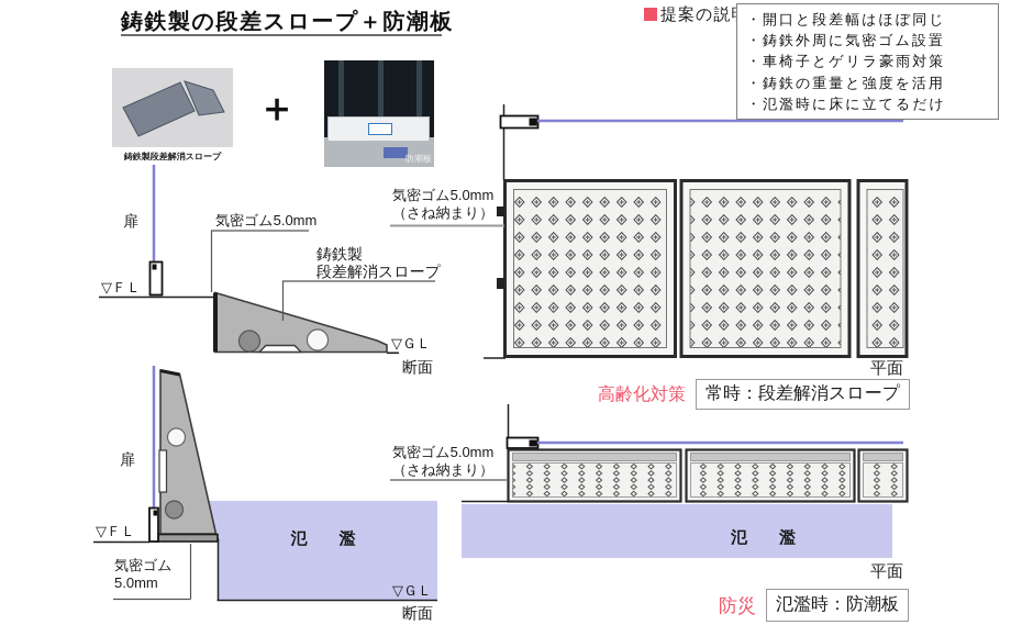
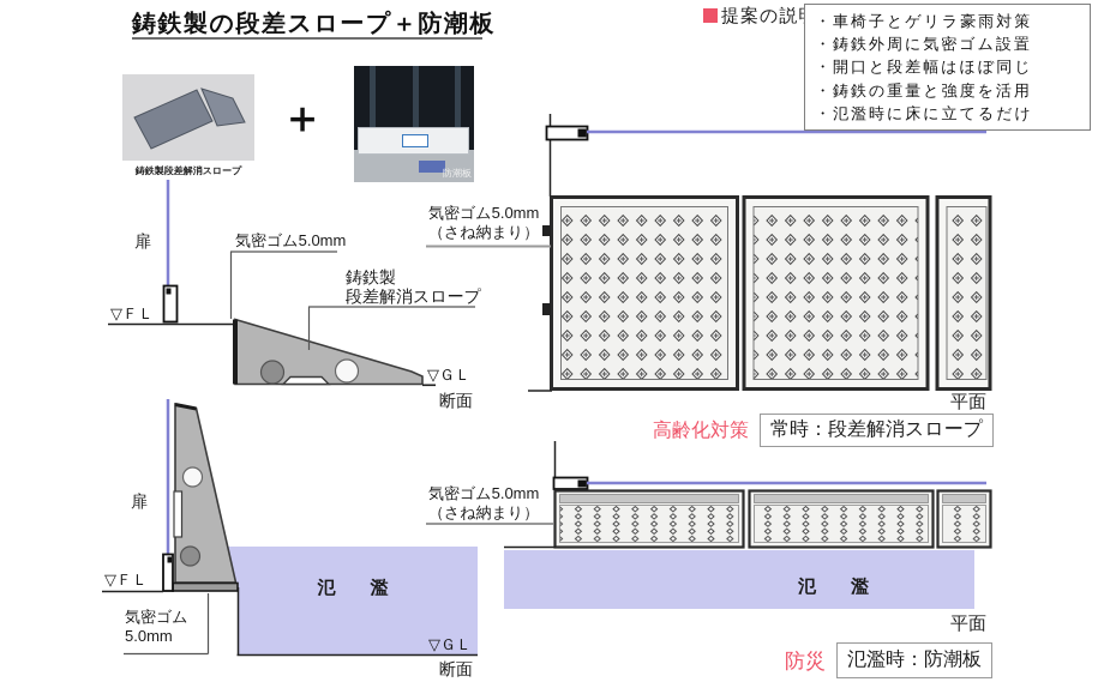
  鋳鉄製の段差スロープ＋防潮板
  鋳鉄製段差解消スロープ
  ＋
  防潮板
  提案の説
- ・開口と段差幅はほぼ同じ
+ ・車椅子とゲリラ豪雨対策
  ・鋳鉄外周に気密ゴム設置
- ・車椅子とゲリラ豪雨対策
+ ・開口と段差幅はほぼ同じ
  ・鋳鉄の重量と強度を活用
  ・氾濫時に床に立てるだけ
  扉
  気密ゴム5.0mm
  鋳鉄製
  段差解消スロープ
  ▽ＦＬ
  ▽ＧＬ
  断面
  気密ゴム5.0mm
  （さね納まり）
  平面
  高齢化対策
  常時：段差解消スロープ
  扉
  ▽ＦＬ
  気密ゴム
  5.0mm
  氾 濫
  ▽ＧＬ
  断面
  気密ゴム5.0mm
  （さね納まり）
  氾 濫
  平面
  防災
  氾濫時：防潮板
